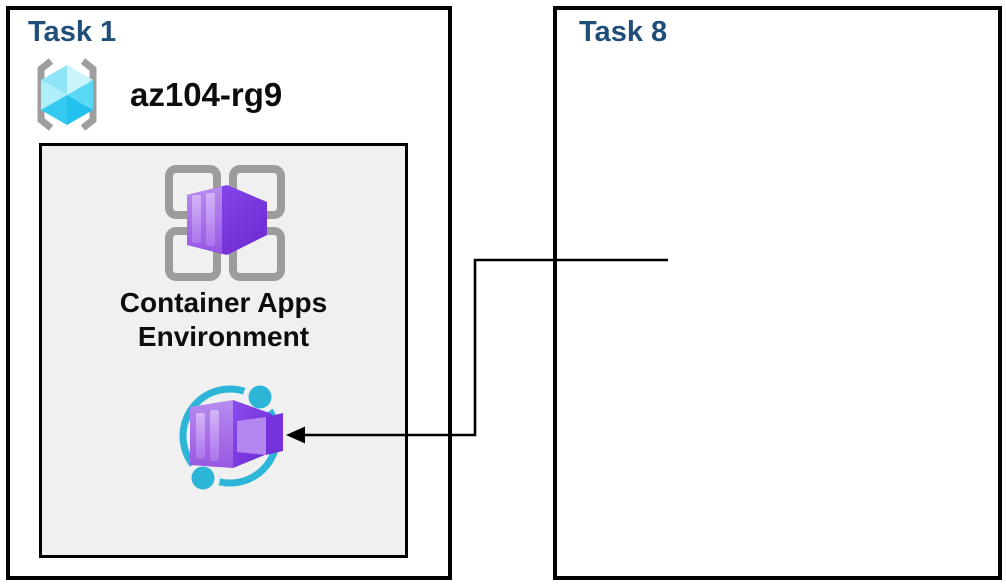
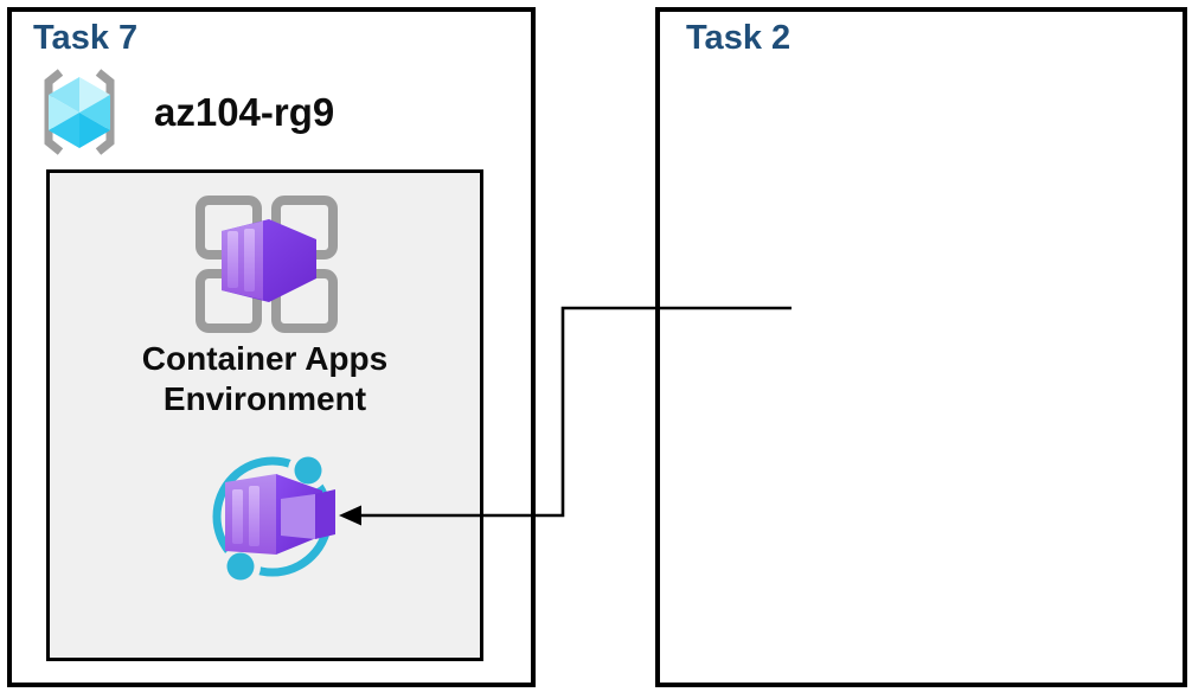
- Task 1
+ Task 7
  az104-rg9
  Container Apps
  Environment
- Task 8
+ Task 2
